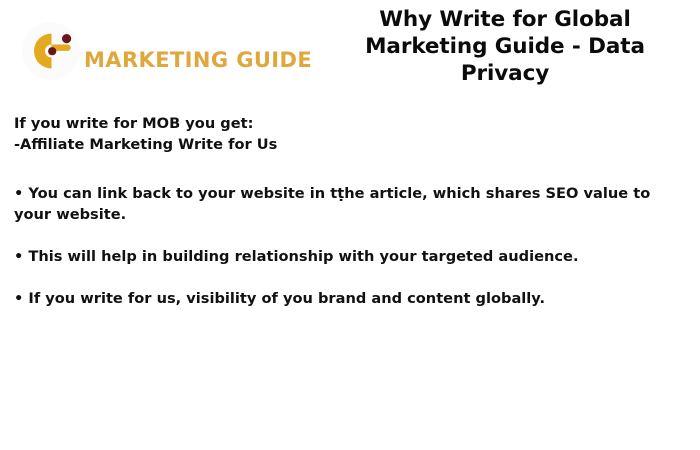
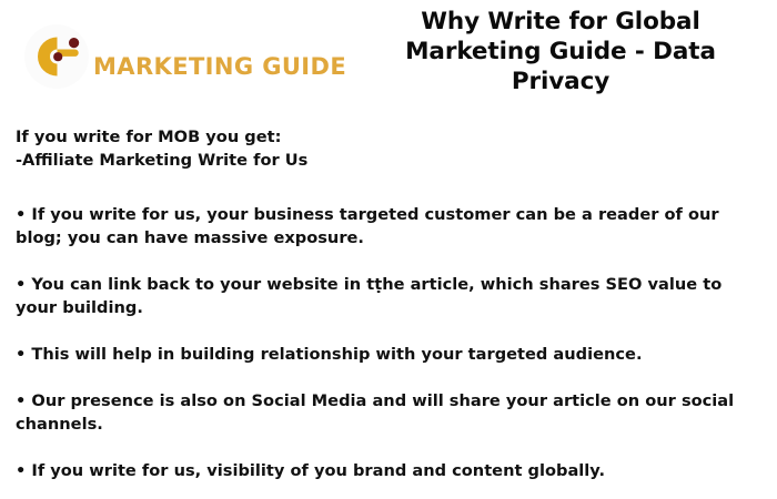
  MARKETING GUIDE
  Why Write for Global
  Marketing Guide - Data
  Privacy
  If you write for MOB you get:
  -Affiliate Marketing Write for Us
+ • If you write for us, your business targeted customer can be a reader of our blog; you can have massive exposure.
- • You can link back to your website in tṭhe article, which shares SEO value to your website.
+ • You can link back to your website in tṭhe article, which shares SEO value to your building.
  • This will help in building relationship with your targeted audience.
+ • Our presence is also on Social Media and will share your article on our social channels.
  • If you write for us, visibility of you brand and content globally.
